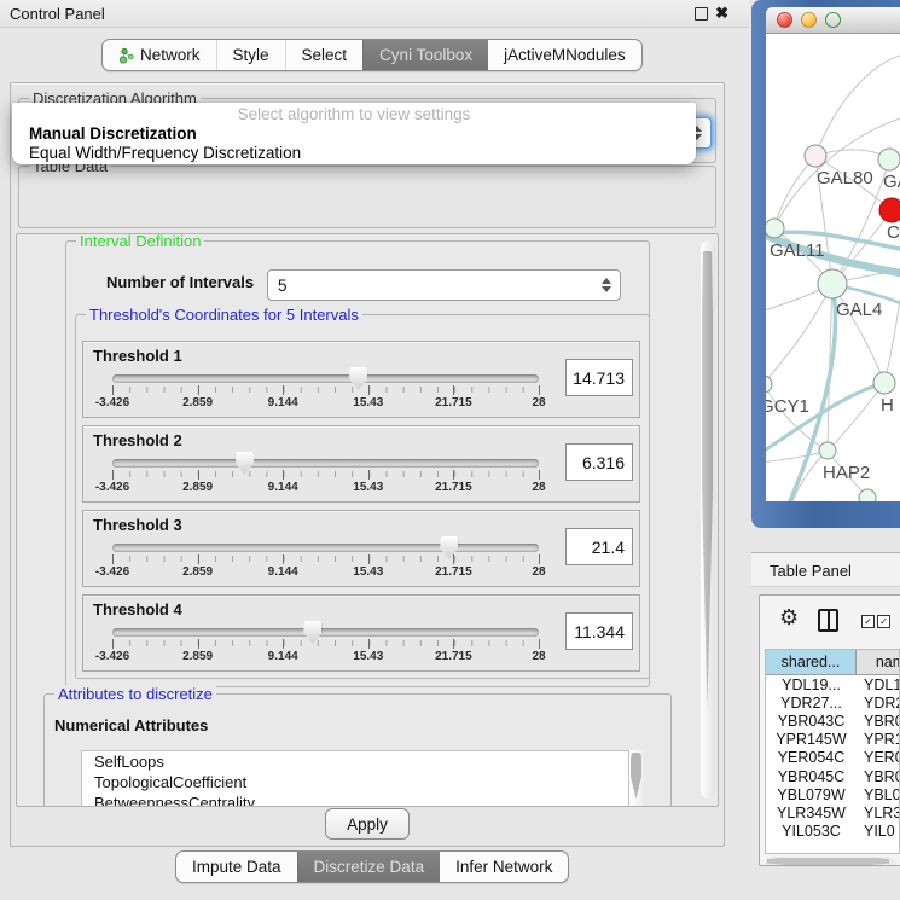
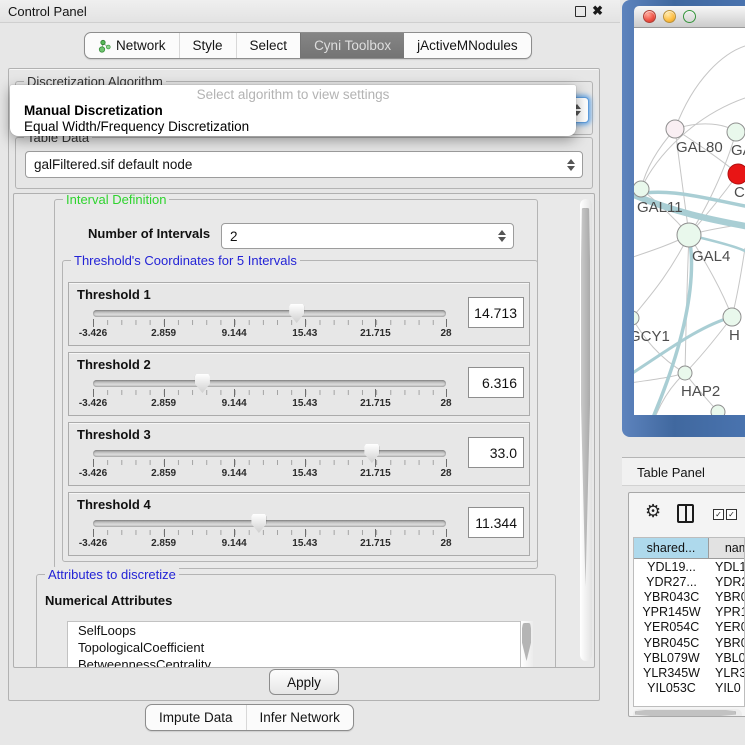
  Control Panel
  ✖
  Network
  Style
  Select
  Cyni Toolbox
  jActiveMNodules
  Discretization Algorithm
  Table Data
+ galFiltered.sif default node
  Interval Definition
  Number of Intervals
- 5
+ 2
  Threshold's Coordinates for 5 Intervals
  Threshold 1
  -3.426
  2.859
  9.144
  15.43
  21.715
  28
  14.713
  Threshold 2
  -3.426
  2.859
  9.144
  15.43
  21.715
  28
  6.316
  Threshold 3
  -3.426
  2.859
  9.144
  15.43
  21.715
  28
- 21.4
+ 33.0
  Threshold 4
  -3.426
  2.859
  9.144
  15.43
  21.715
  28
  11.344
  Attributes to discretize
  Numerical Attributes
  SelfLoops
  TopologicalCoefficient
  BetweennessCentrality
  Apply
  Select algorithm to view settings
  Manual Discretization
  Equal Width/Frequency Discretization
  Impute Data
- Discretize Data
  Infer Network
  GAL80
  C
  GAL11
  GAL4
  GCY1
  H
  HAP2
  Table Panel
  ⚙
  ✓
  ✓
  shared...
  nam
  YDL19...
  YDL1
  YDR27...
  YDR
  YBR043C
  YBR
  YPR145W
  YPR
  YER054C
  YER
  YBR045C
  YBR
  YBL079W
  YBL0
  YLR345W
  YLR3
  YIL053C
  YIL0
